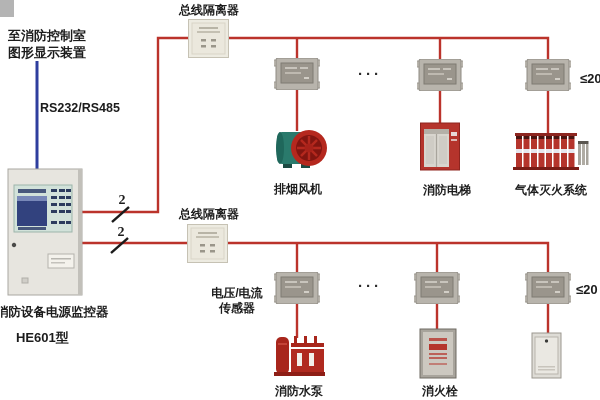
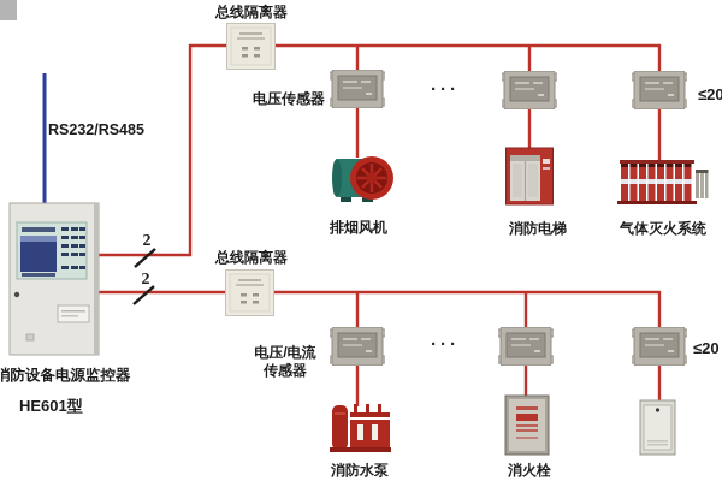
- 至消防控制室
- 图形显示装置
  RS232/RS485
  2
  2
  总线隔离器
  总线隔离器
+ 电压传感器
  电压/电流
  传感器
  ···
  ···
  ≤20
  ≤20
  排烟风机
  消防电梯
  气体灭火系统
  消防水泵
  消火栓
  消防设备电源监控器
  HE601型
